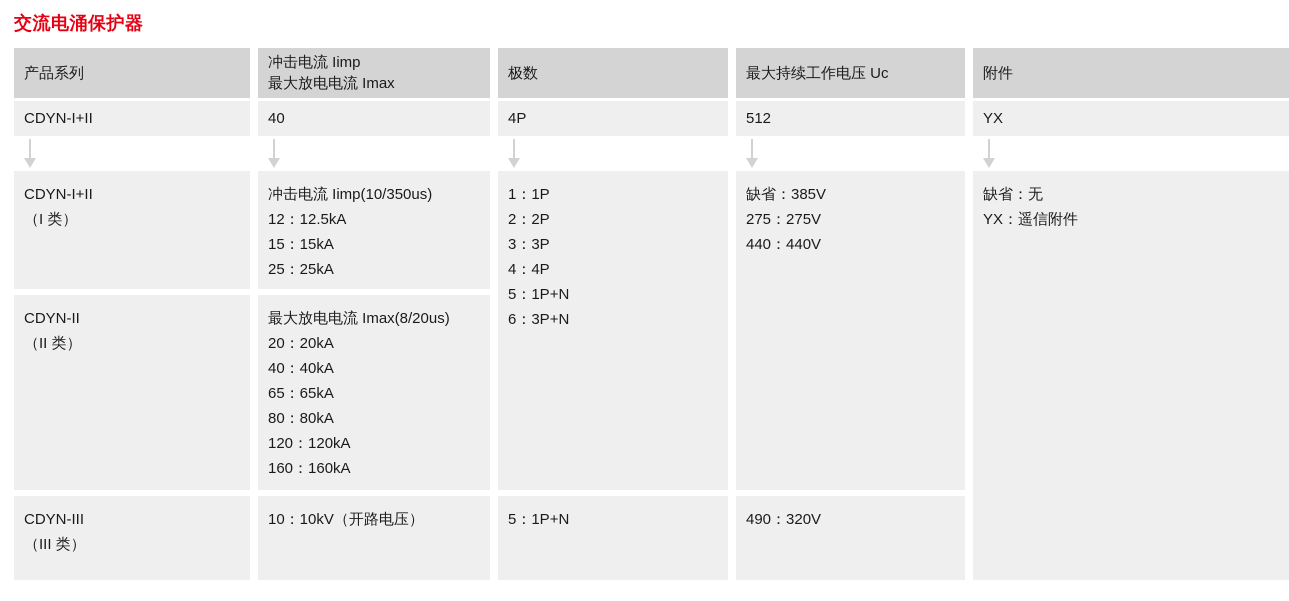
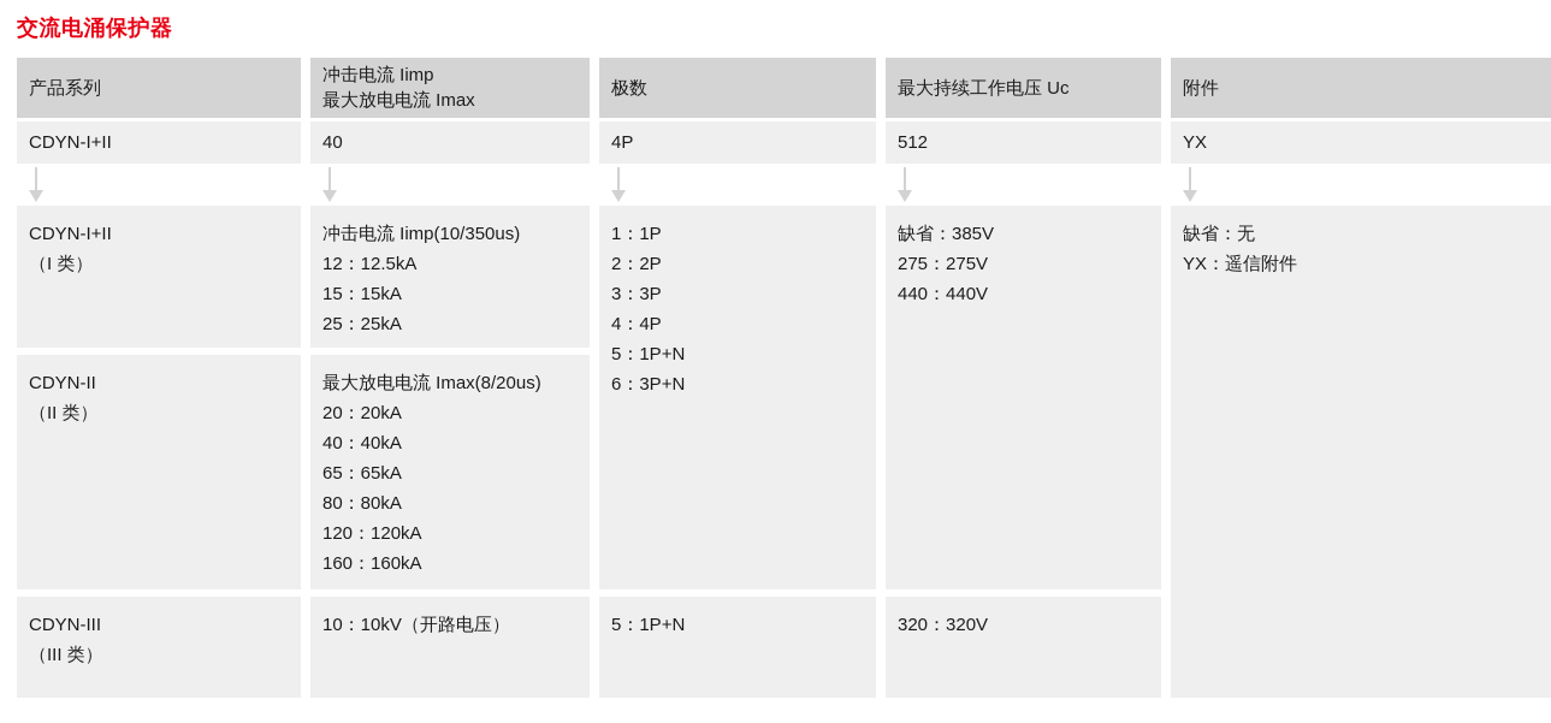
  交流电涌保护器
  产品系列
  冲击电流 Iimp
  最大放电电流 Imax
  极数
  最大持续工作电压 Uc
  附件
  CDYN-I+II
  40
  4P
  512
  YX
  CDYN-I+II
  （I 类）
  CDYN-II
  （II 类）
  CDYN-III
  （III 类）
  冲击电流 Iimp(10/350us)
  12：12.5kA
  15：15kA
  25：25kA
  最大放电电流 Imax(8/20us)
  20：20kA
  40：40kA
  65：65kA
  80：80kA
  120：120kA
  160：160kA
  10：10kV（开路电压）
  1：1P
  2：2P
  3：3P
  4：4P
  5：1P+N
  6：3P+N
  5：1P+N
  缺省：385V
  275：275V
  440：440V
- 490：320V
+ 320：320V
  缺省：无
  YX：遥信附件
